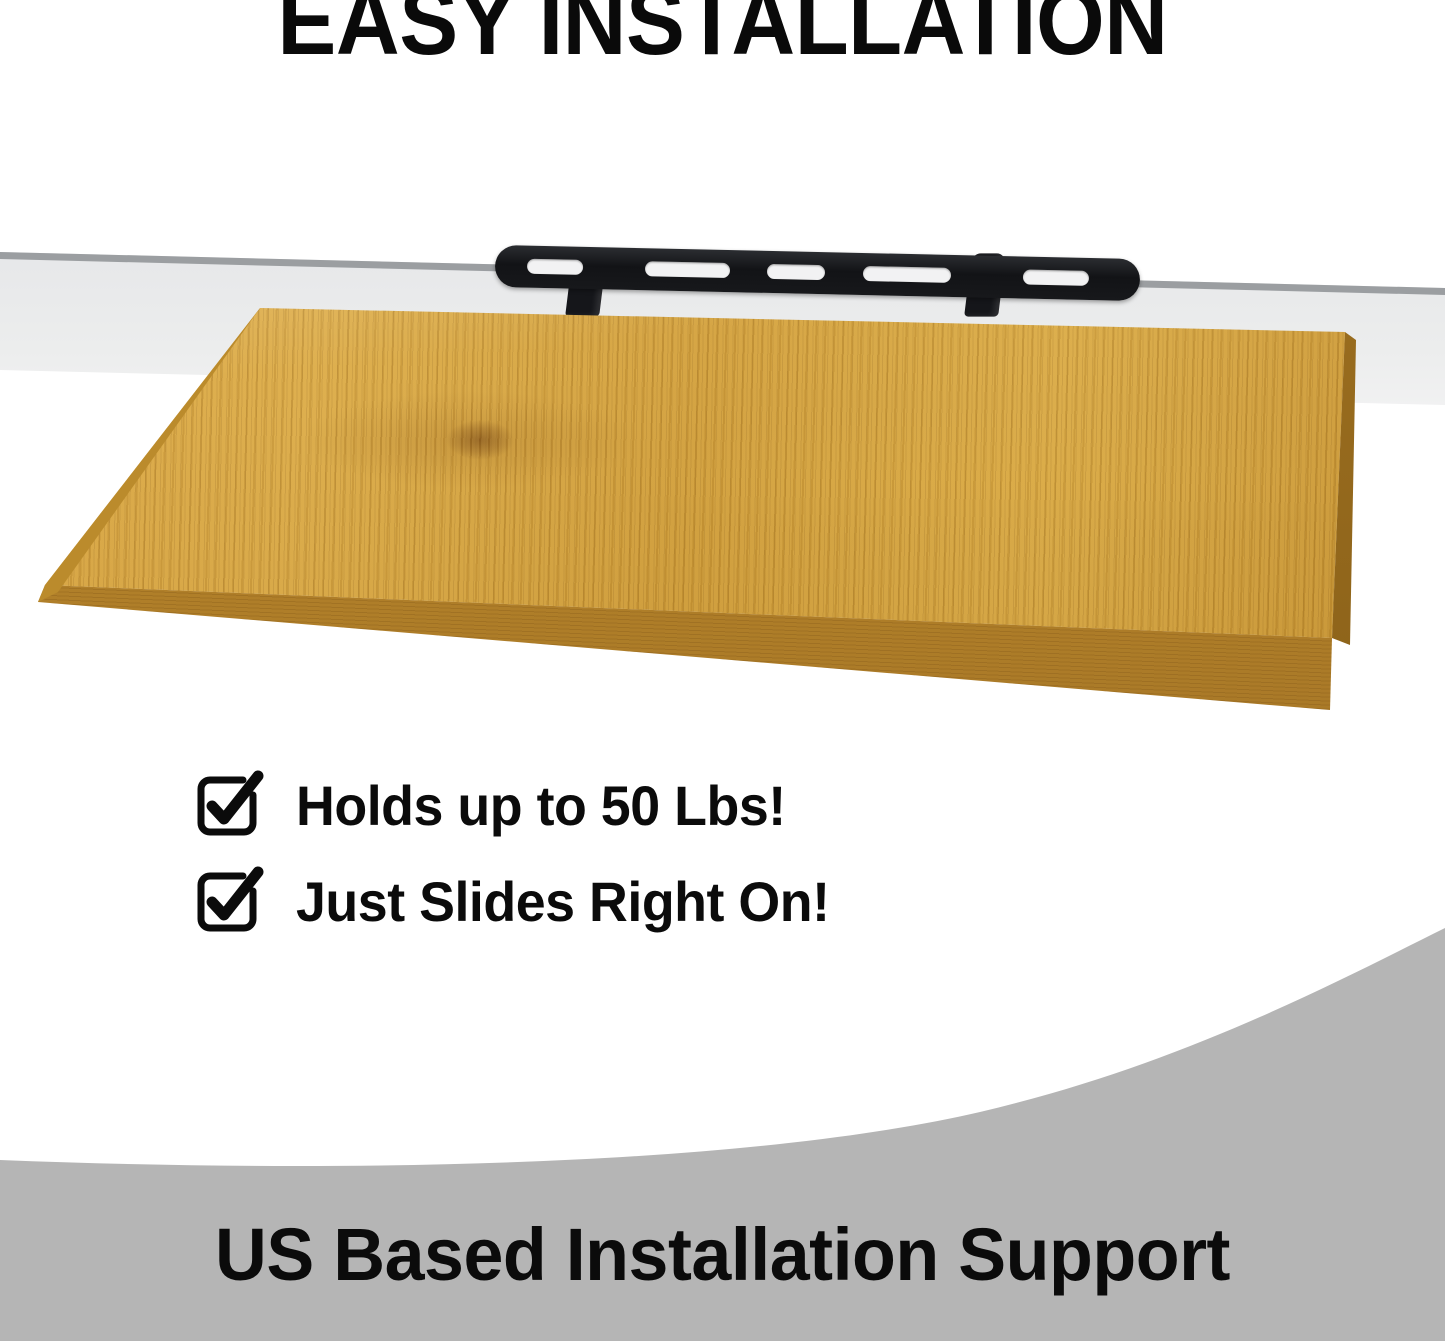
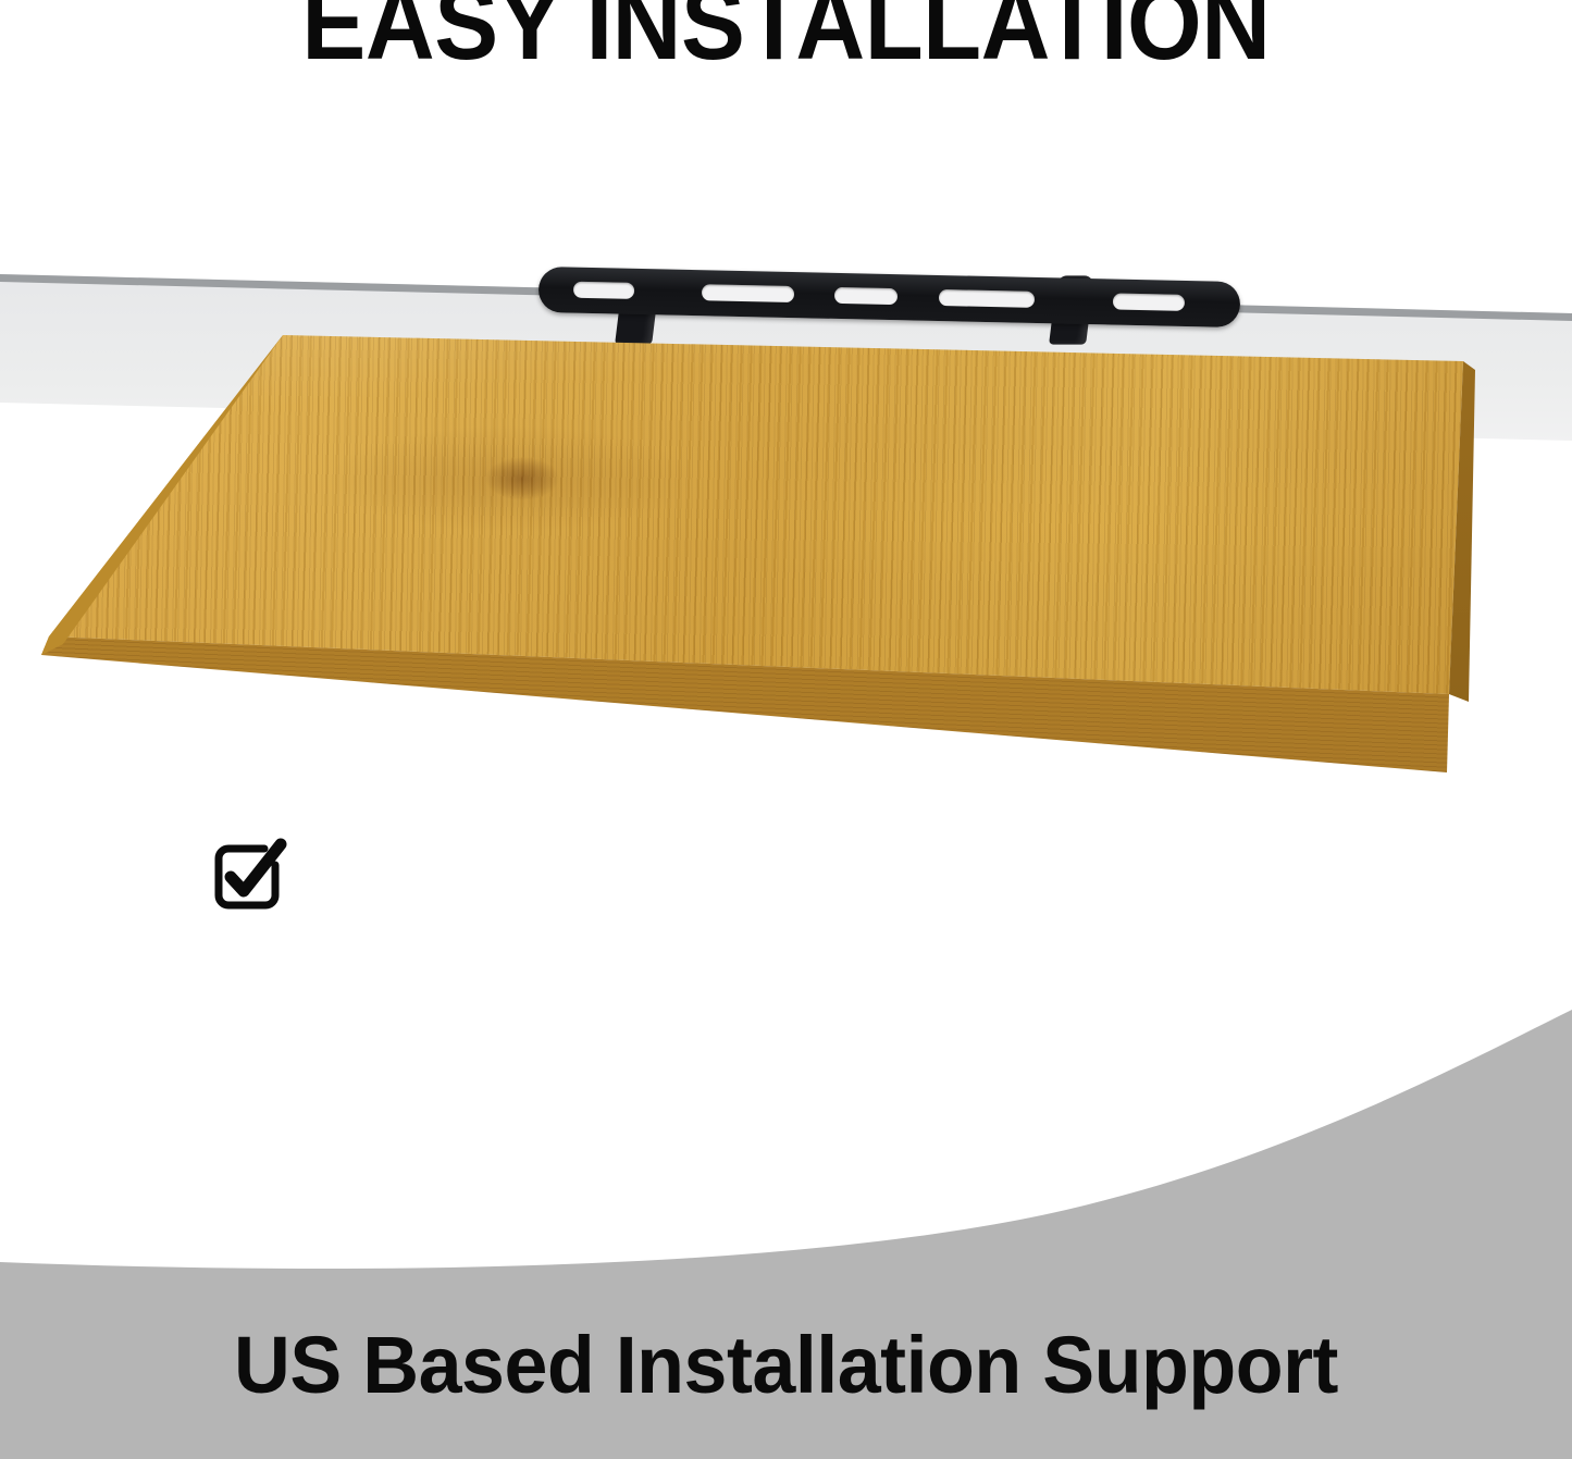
  EASY INSTALLATION
- Holds up to 50 Lbs!
- Just Slides Right On!
  US Based Installation Support
